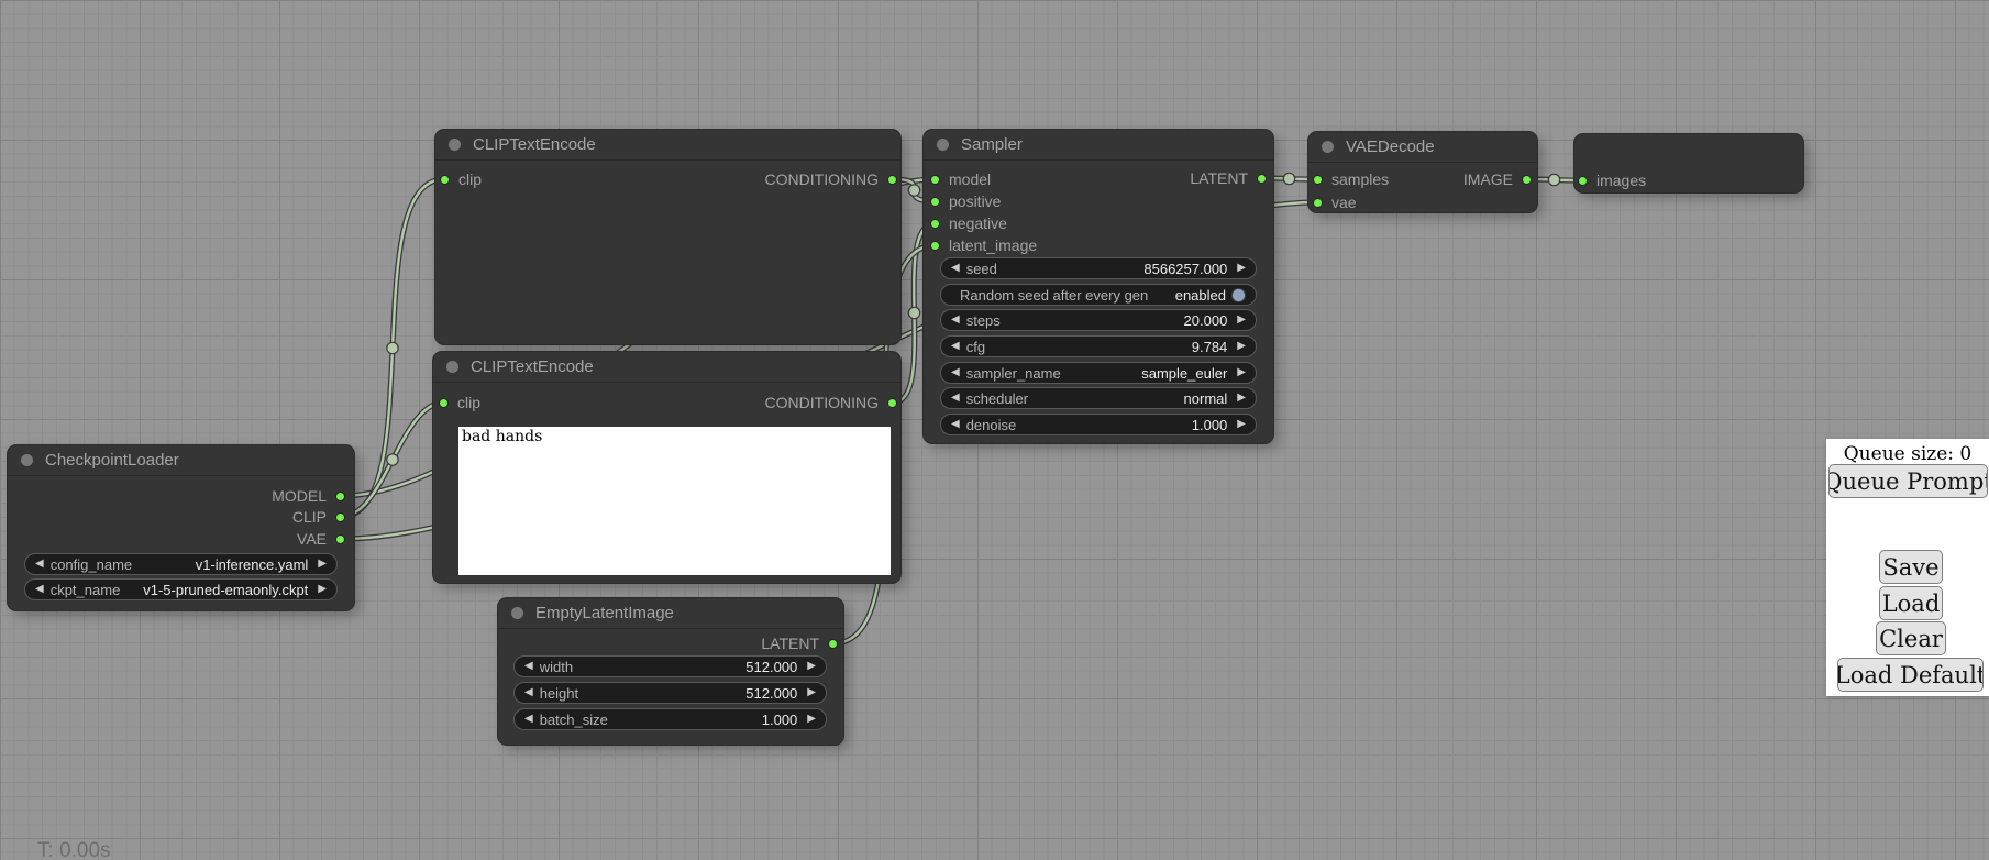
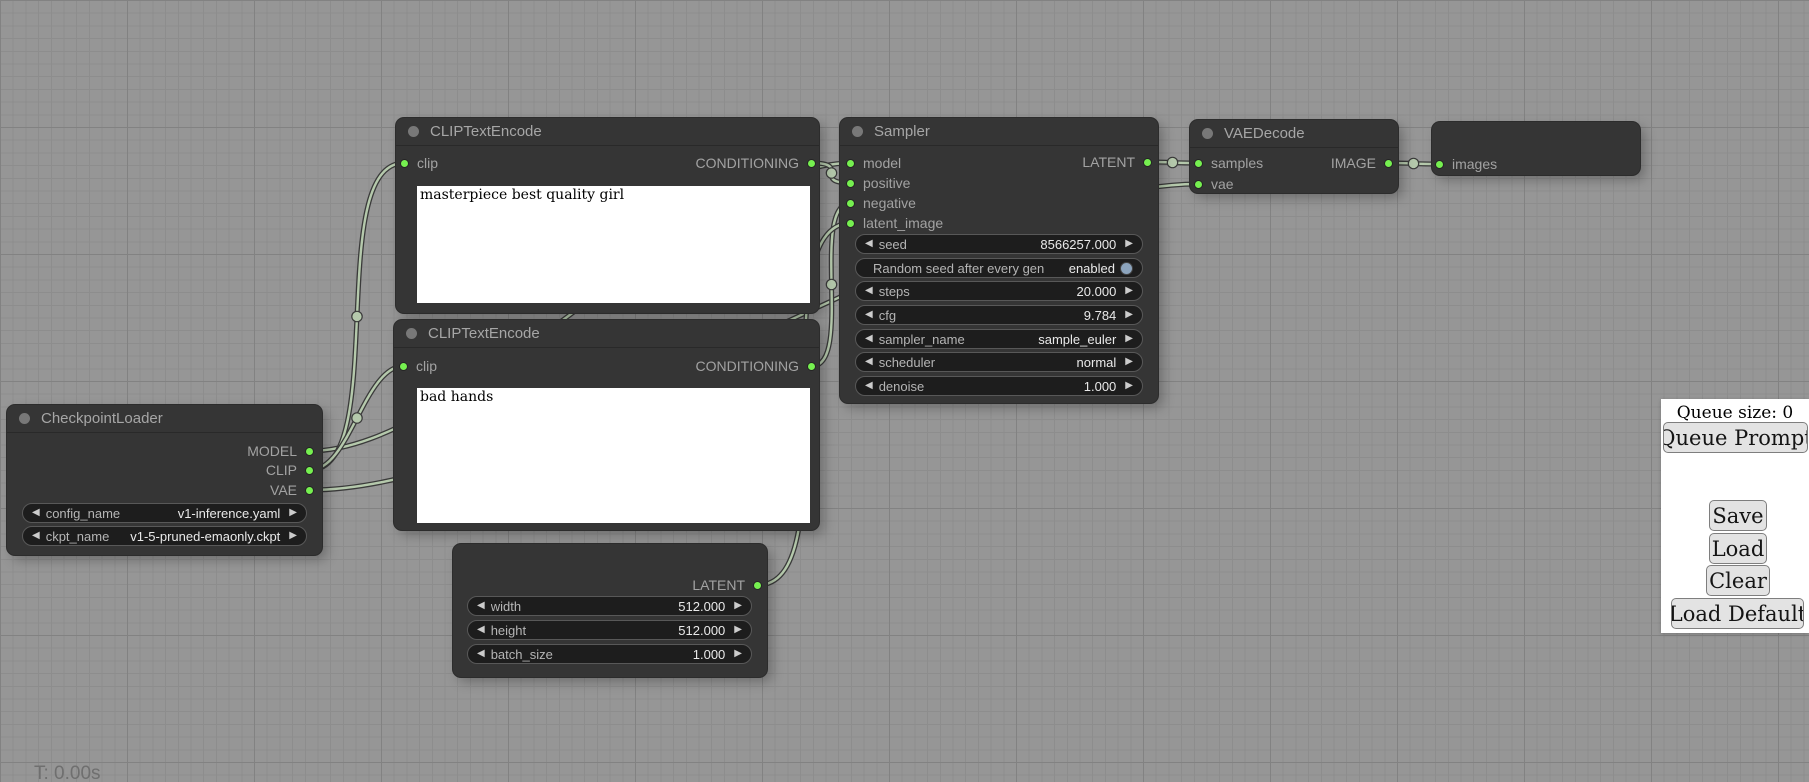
  CheckpointLoader
  MODEL
  CLIP
  VAE
  ◀
  config_name
  v1-inference.yaml
  ▶
  ◀
  ckpt_name
  v1-5-pruned-emaonly.ckpt
  ▶
  CLIPTextEncode
  clip
  CONDITIONING
+ masterpiece best quality girl
  CLIPTextEncode
  clip
  CONDITIONING
  bad hands
- EmptyLatentImage
  LATENT
  ◀
  width
  512.000
  ▶
  ◀
  height
  512.000
  ▶
  ◀
  batch_size
  1.000
  ▶
  Sampler
  model
  positive
  negative
  latent_image
  LATENT
  ◀
  seed
  8566257.000
  ▶
  Random seed after every gen
  enabled
  ◀
  steps
  20.000
  ▶
  ◀
  cfg
  9.784
  ▶
  ◀
  sampler_name
  sample_euler
  ▶
  ◀
  scheduler
  normal
  ▶
  ◀
  denoise
  1.000
  ▶
  VAEDecode
  samples
  vae
  IMAGE
  images
  Queue size: 0
  Queue Promp
  Save
  Load
  Clear
  Load Default
  T: 0.00s
